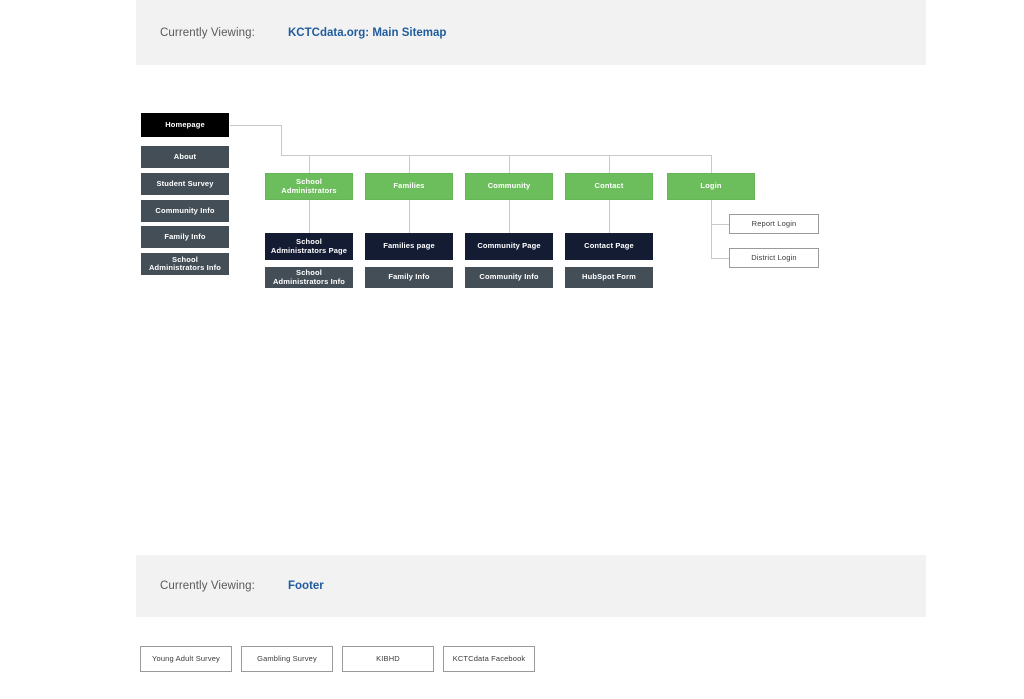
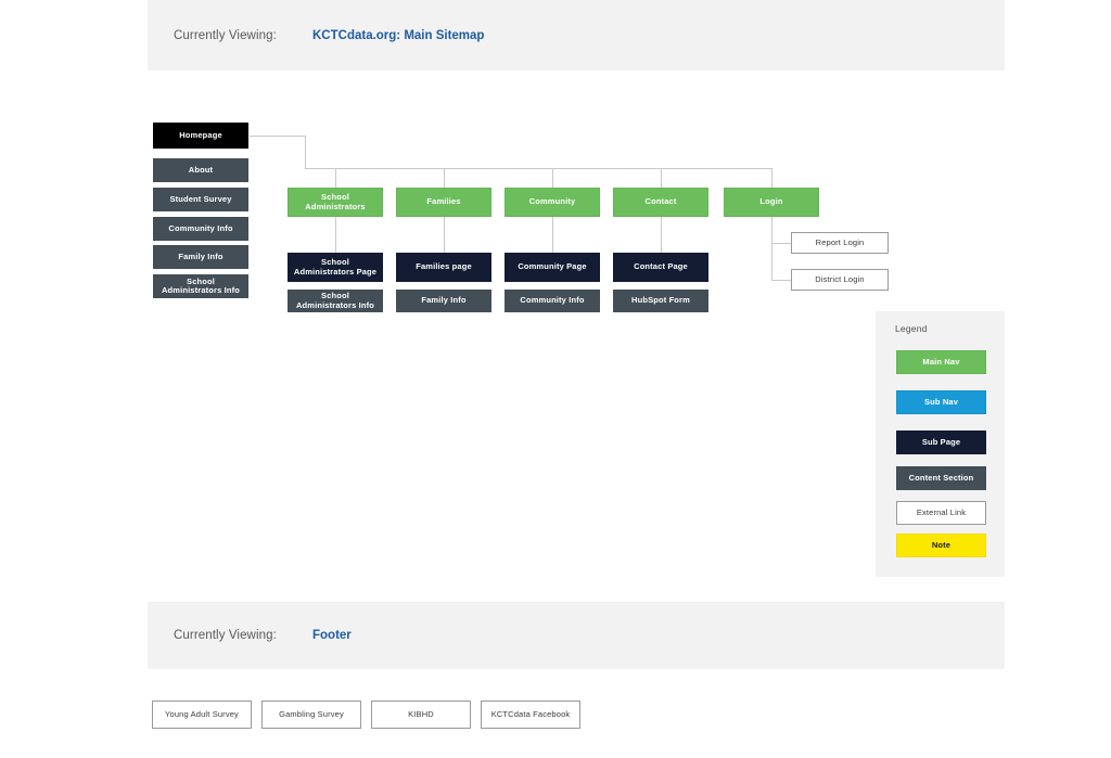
  Currently Viewing:
  KCTCdata.org: Main Sitemap
  Homepage
  About
  Student Survey
  Community Info
  Family Info
  School Administrators Info
  School Administrators
  School Administrators Page
  School Administrators Info
  Families
  Families page
  Family Info
  Community
  Community Page
  Community Info
  Contact
  Contact Page
  HubSpot Form
  Login
  Report Login
  District Login
+ Legend
+ Main Nav
+ Sub Nav
+ Sub Page
+ Content Section
+ External Link
+ Note
  Currently Viewing:
  Footer
  Young Adult Survey
  Gambling Survey
  KIBHD
  KCTCdata Facebook
